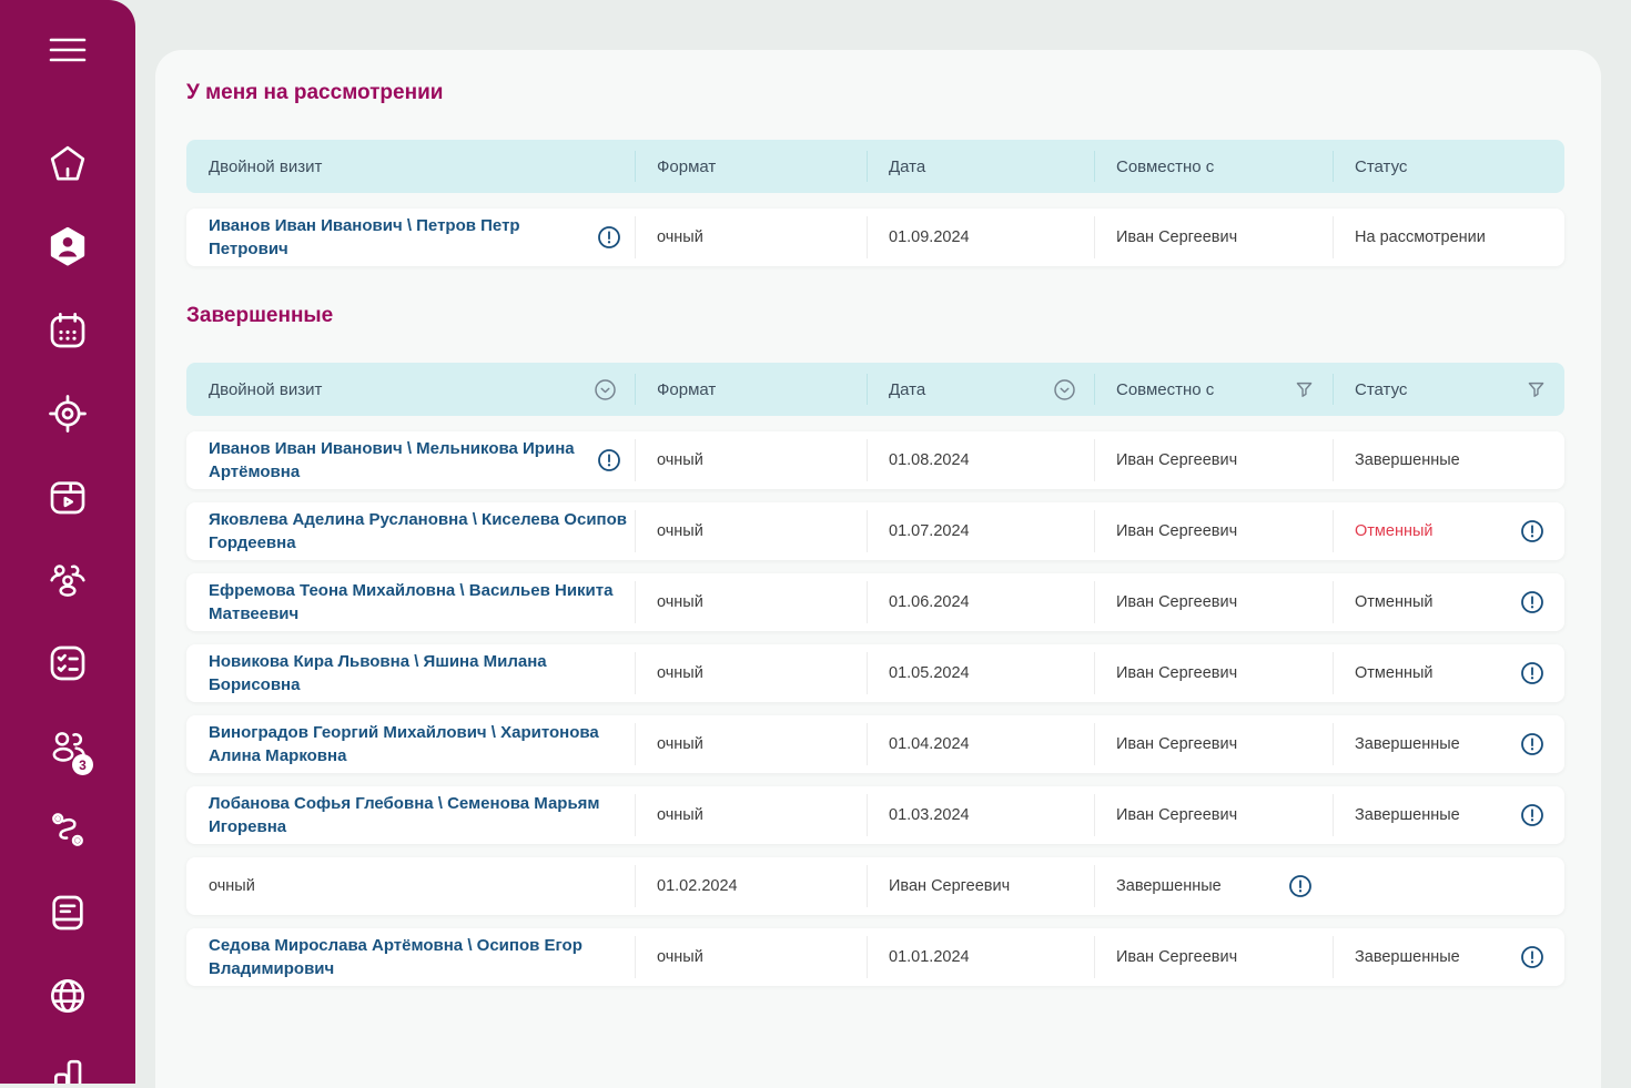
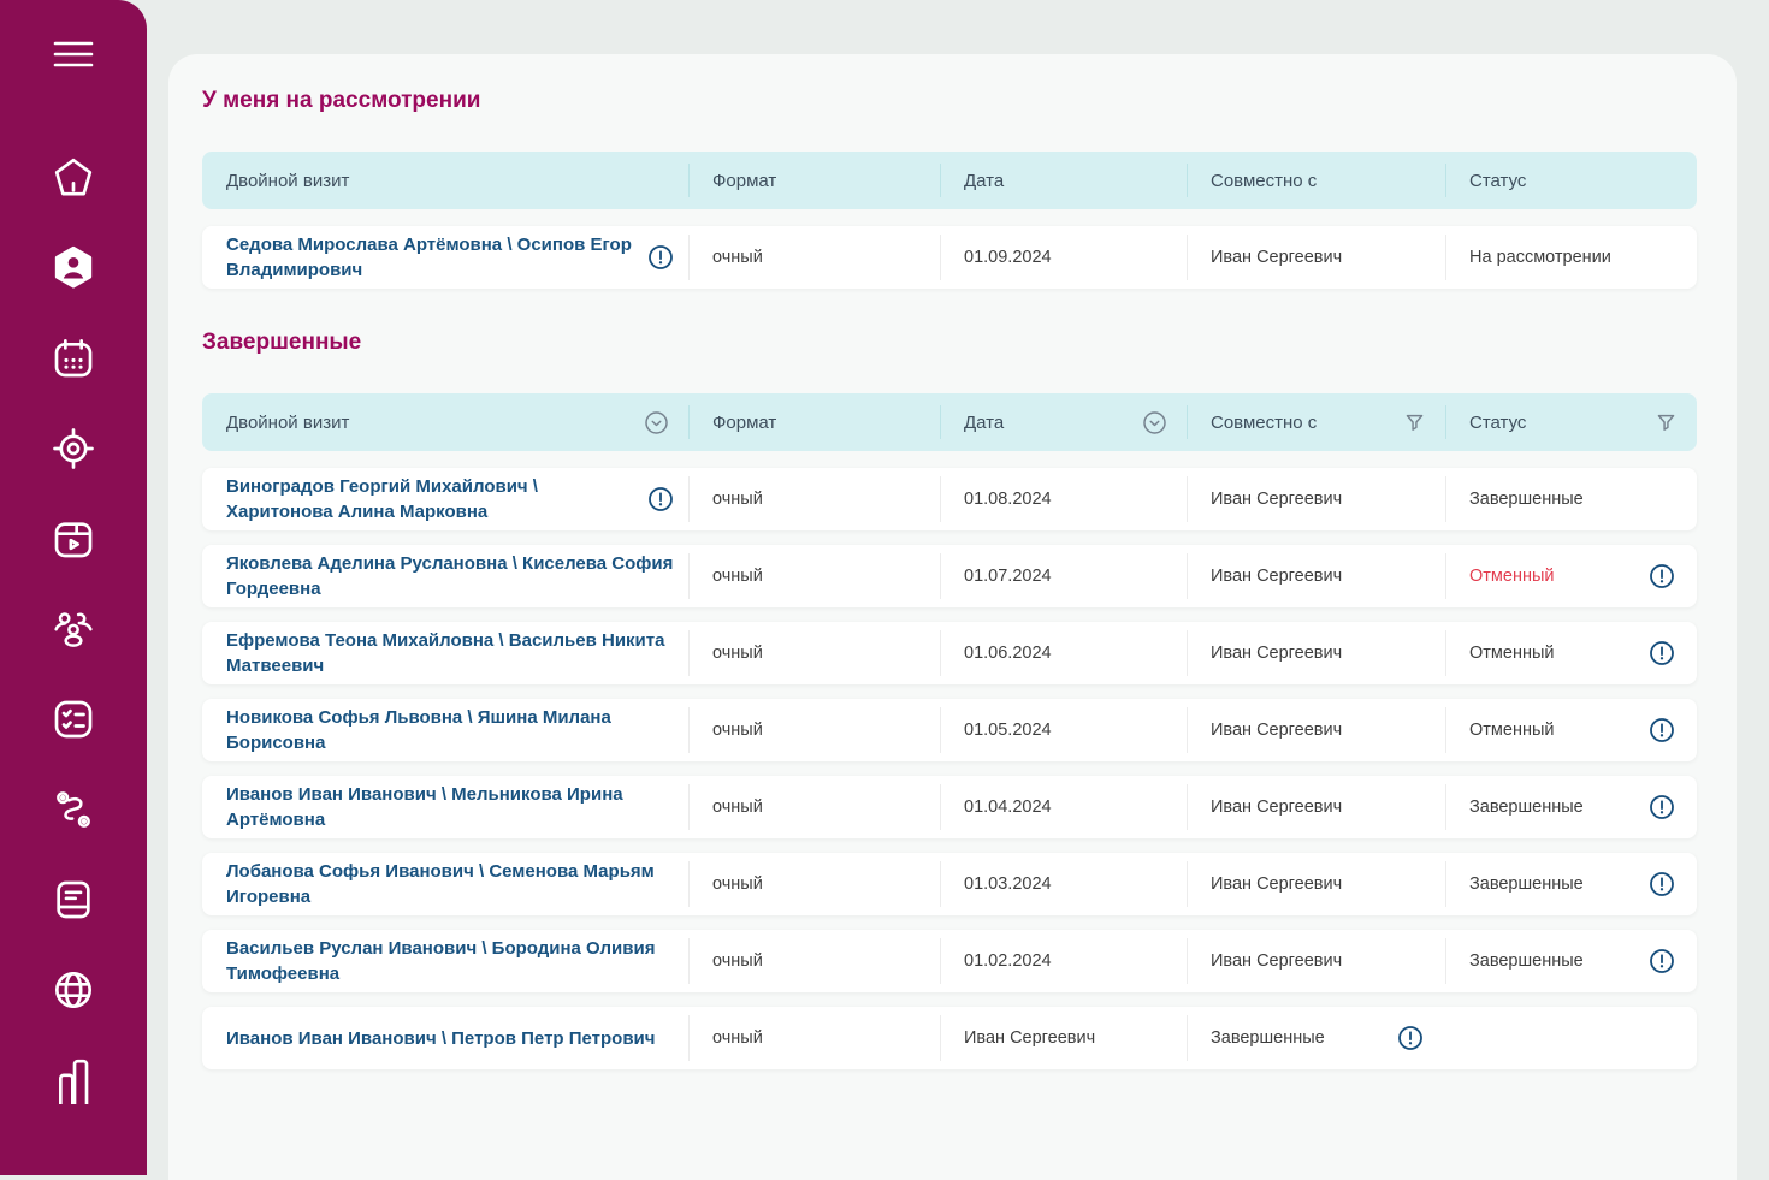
- 3
  У меня на рассмотрении
  Двойной визит
  Формат
  Дата
  Совместно с
  Статус
- Иванов Иван Иванович \ Петров Петр Петрович
+ Седова Мирослава Артёмовна \ Осипов Егор Владимирович
  очный
  01.09.2024
  Иван Сергеевич
  На рассмотрении
  Завершенные
  Двойной визит
  Формат
  Дата
  Совместно с
  Статус
- Иванов Иван Иванович \ Мельникова Ирина Артёмовна
+ Виноградов Георгий Михайлович \ Харитонова Алина Марковна
  очный
  01.08.2024
  Иван Сергеевич
  Завершенные
- Яковлева Аделина Руслановна \ Киселева Осипов Гордеевна
+ Яковлева Аделина Руслановна \ Киселева София Гордеевна
  очный
  01.07.2024
  Иван Сергеевич
  Отменный
  Ефремова Теона Михайловна \ Васильев Никита Матвеевич
  очный
  01.06.2024
  Иван Сергеевич
  Отменный
- Новикова Кира Львовна \ Яшина Милана Борисовна
+ Новикова Софья Львовна \ Яшина Милана Борисовна
  очный
  01.05.2024
  Иван Сергеевич
  Отменный
- Виноградов Георгий Михайлович \ Харитонова Алина Марковна
+ Иванов Иван Иванович \ Мельникова Ирина Артёмовна
  очный
  01.04.2024
  Иван Сергеевич
  Завершенные
- Лобанова Софья Глебовна \ Семенова Марьям Игоревна
+ Лобанова Софья Иванович \ Семенова Марьям Игоревна
  очный
  01.03.2024
  Иван Сергеевич
  Завершенные
+ Васильев Руслан Иванович \ Бородина Оливия Тимофеевна
  очный
  01.02.2024
  Иван Сергеевич
  Завершенные
- Седова Мирослава Артёмовна \ Осипов Егор Владимирович
+ Иванов Иван Иванович \ Петров Петр Петрович
  очный
- 01.01.2024
  Иван Сергеевич
  Завершенные
